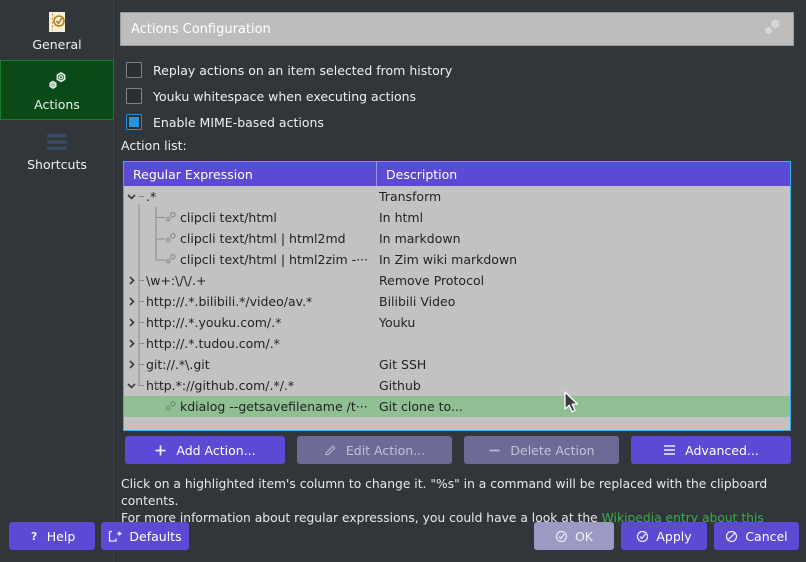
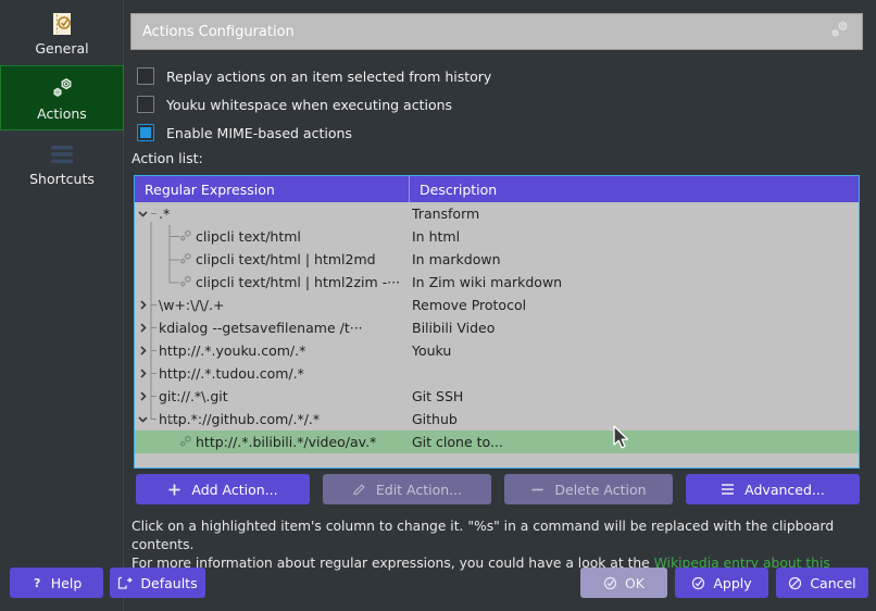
  General
  Actions
  Shortcuts
  Actions Configuration
  Replay actions on an item selected from history
  Youku whitespace when executing actions
  Enable MIME-based actions
  Action list:
  Regular Expression
  Description
  .*
  Transform
  clipcli text/html
  In html
  clipcli text/html | html2md
  In markdown
  clipcli text/html | html2zim -···
  In Zim wiki markdown
  \w+:\/\/.+
  Remove Protocol
- http://.*.bilibili.*/video/av.*
+ kdialog --getsavefilename /t···
  Bilibili Video
  http://.*.youku.com/.*
  Youku
  http://.*.tudou.com/.*
  git://.*\.git
  Git SSH
  htp.*://github.com/.*/.*
  Github
- kdialog --getsavefilename /t···
+ http://.*.bilibili.*/video/av.*
  Git clone to...
  Add Action...
  Edit Action...
  Delete Action
  Advanced...
  Click on a highlighted item's column to change it. "%s" in a command will be replaced with the clipboard contents.
  For more information about regular expressions, you could have a look at the Wikipedia entry about this
  ?
  Help
  Defaults
  OK
  Apply
  Cancel
